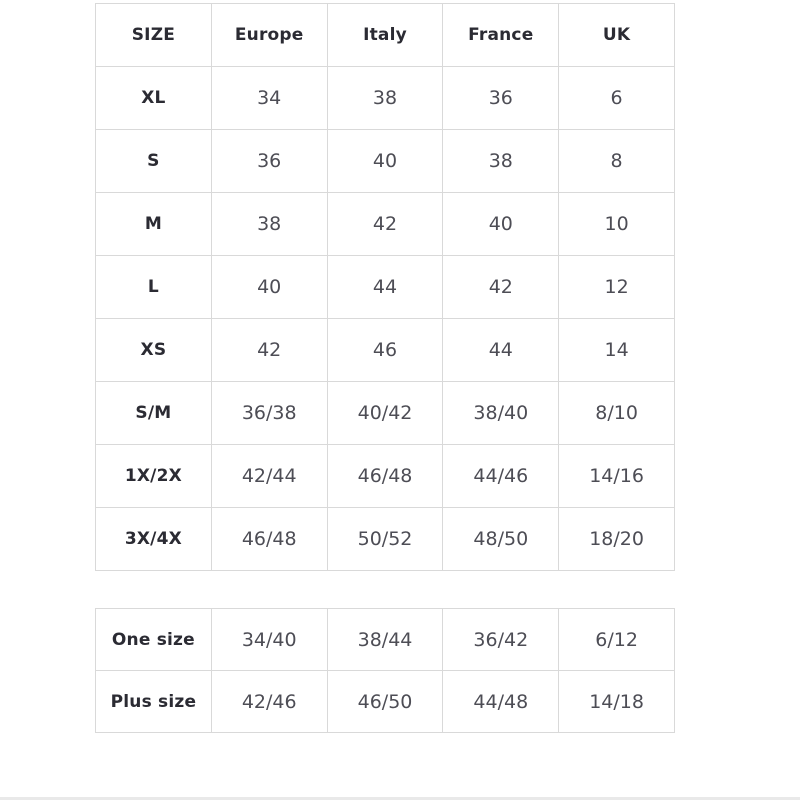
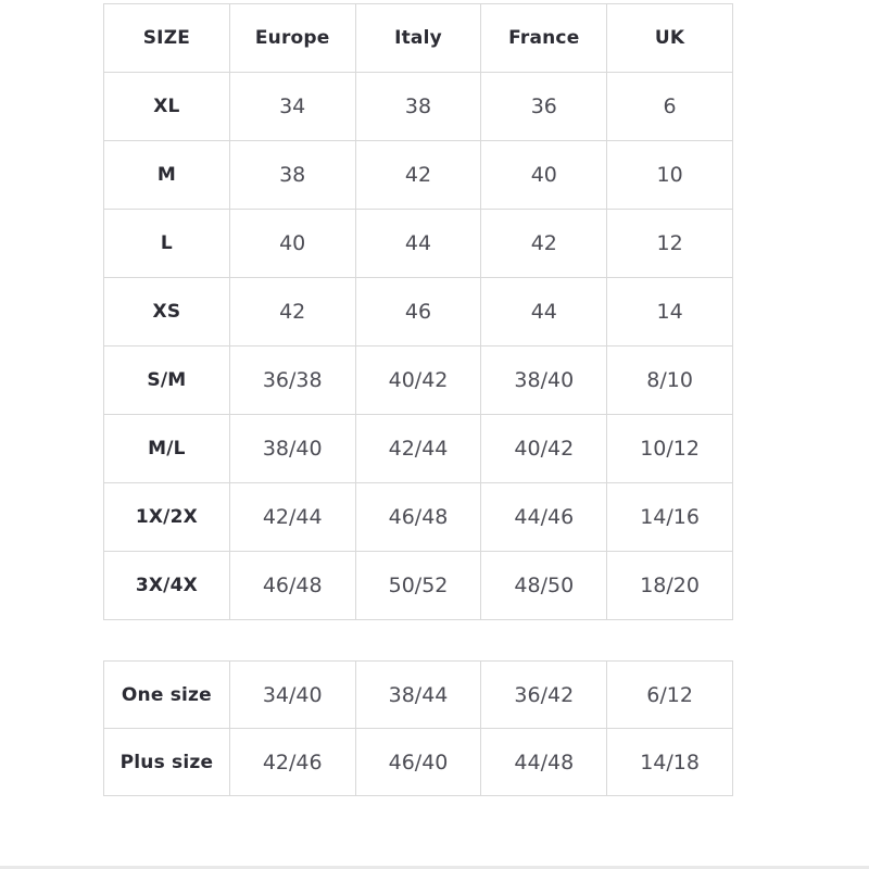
  SIZE	Europe	Italy	France	UK
  XL	34	38	36	6
- S	36	40	38	8
  M	38	42	40	10
  L	40	44	42	12
  XS	42	46	44	14
  S/M	36/38	40/42	38/40	8/10
+ M/L	38/40	42/44	40/42	10/12
  1X/2X	42/44	46/48	44/46	14/16
  3X/4X	46/48	50/52	48/50	18/20
  One size	34/40	38/44	36/42	6/12
- Plus size	42/46	46/50	44/48	14/18
+ Plus size	42/46	46/40	44/48	14/18
